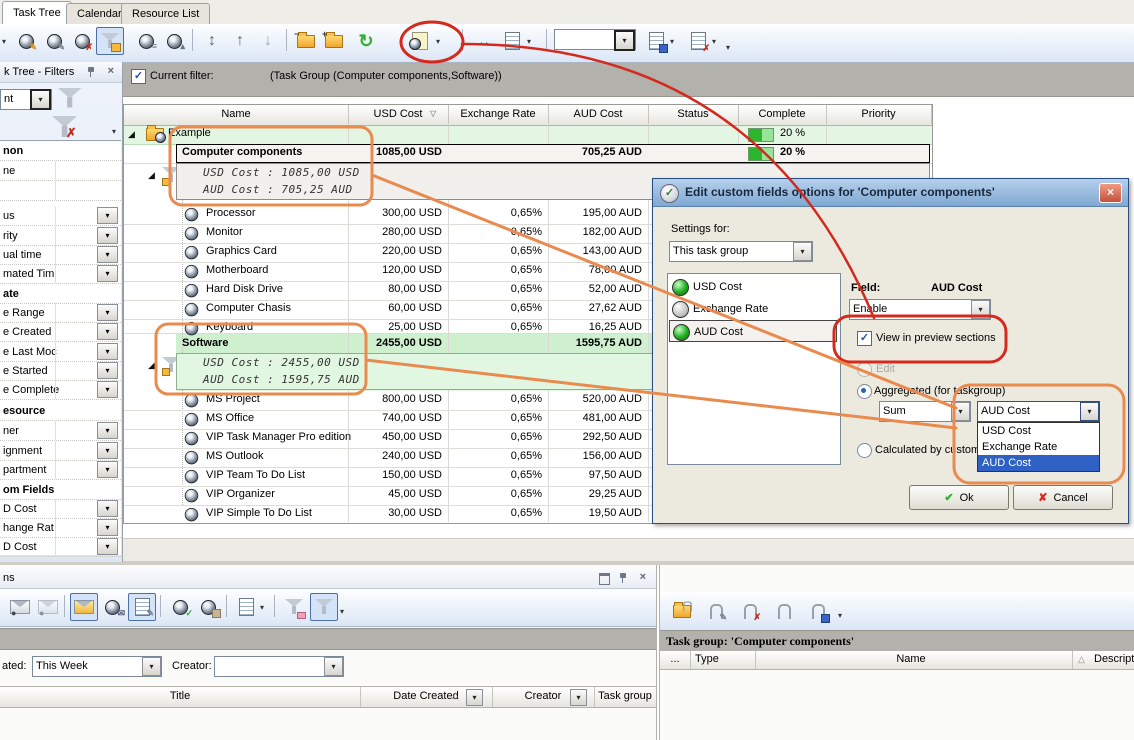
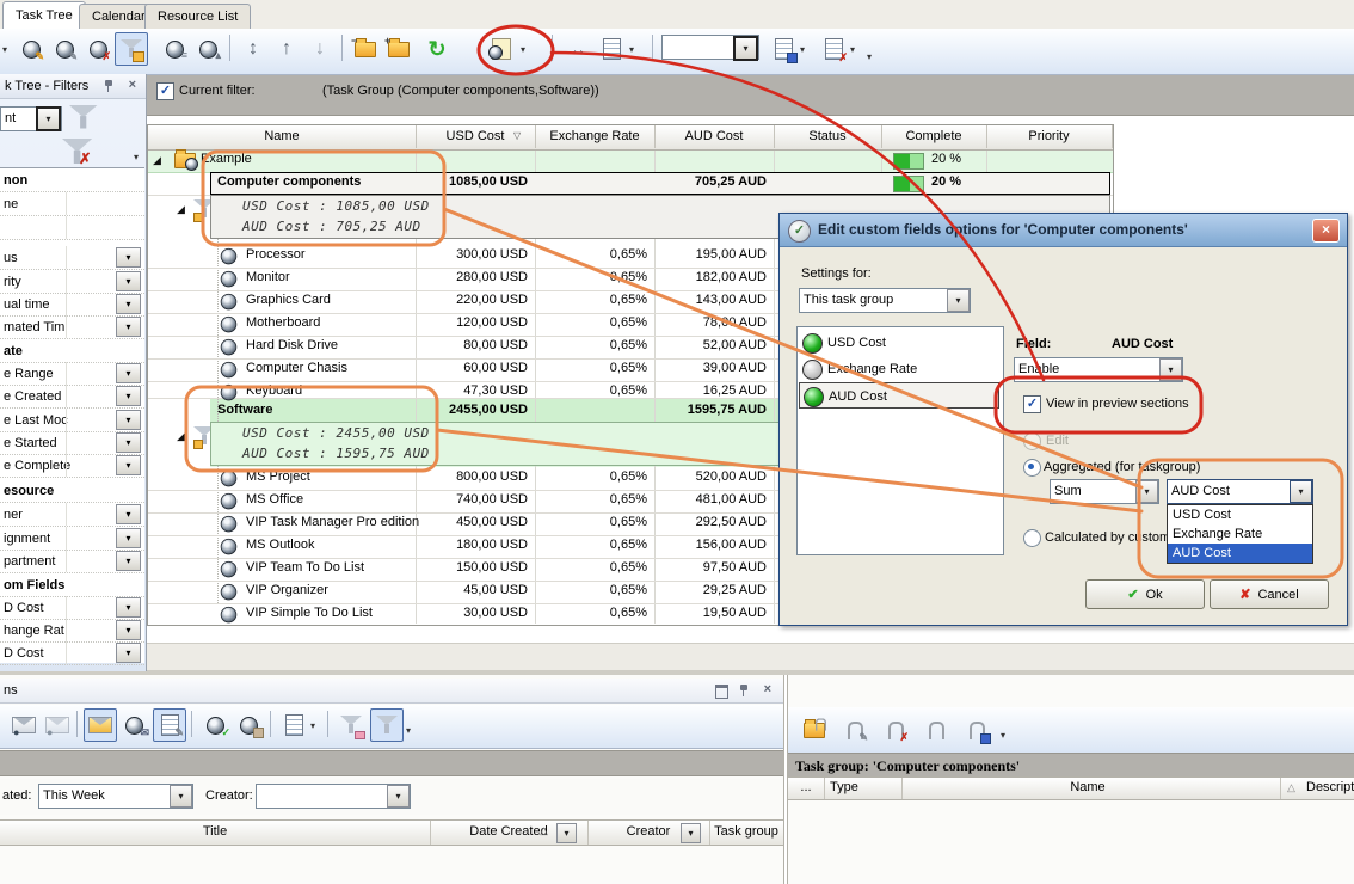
  Task Tree
  Calendar
  Resource List
  ▾
  ✎
  ✎
  ✗
  ≡
  ▴
  ↕
  ↑
  ↓
  −
  +
  ↻
  ▾
  ↔
  ▾
  ▾
  ▾
  ✗
  ▾
  ▾
  k Tree - Filters
  ×
  nt
  ▾
  ✗
  ▾
  non
  ne
  us
  ▾
  rity
  ▾
  ual time
  ▾
  mated Tim
  ▾
  ate
  e Range
  ▾
  e Created
  ▾
  e Last Moc
  ▾
  e Started
  ▾
  e Complete
  ▾
  esource
  ner
  ▾
  ignment
  ▾
  partment
  ▾
  om Fields
  D Cost
  ▾
  hange Rat
  ▾
  D Cost
  ▾
  ✓
  Current filter:
  (Task Group (Computer components,Software))
  Name
  USD Cost
  ▽
  Exchange Rate
  AUD Cost
  Status
  Complete
  Priority
  ◢
  xample
  20 %
  Computer components
  1085,00 USD
  705,25 AUD
  20 %
  ◢
  USD Cost : 1085,00 USD
  AUD Cost : 705,25 AUD
  Processor
  300,00 USD
  0,65%
  195,00 AUD
  Monitor
  280,00 USD
  182,00 AUD
  Graphics Card
  220,00 USD
  0,65%
  143,00 AUD
  Motherboard
  120,00 USD
  0,65%
  78, AUD
  Hard Disk Drive
  80,00 USD
  0,65%
  52,00 AUD
  Computer Chasis
  60,00 USD
  0,65%
- 27,62 AUD
+ 39,00 AUD
  Keyboard
- 25,00 USD
+ 47,30 USD
  0,65%
  16,25 AUD
  Software
  2455,00 USD
  1595,75 AUD
  ◢
  USD Cost : 2455,00 USD
  AUD Cost : 1595,75 AUD
  MS Project
  800,00 USD
  0,65%
  520,00 AUD
  MS Office
  740,00 USD
  0,65%
  481,00 AUD
  VIP Task Manager Pro edition
  450,00 USD
  0,65%
  292,50 AUD
  MS Outlook
- 240,00 USD
+ 180,00 USD
  0,65%
  156,00 AUD
  VIP Team To Do List
  150,00 USD
  0,65%
  97,50 AUD
  VIP Organizer
  45,00 USD
  0,65%
  29,25 AUD
  VIP Simple To Do List
  30,00 USD
  0,65%
  19,50 AUD
  ns
  ×
  ●
  ●
  ✉
  ✎
  ✓
  ▾
  ▾
  ated:
  This Week
  ▾
  Creator:
  ▾
  Title
  Date Created
  △
  ▾
  Creator
  ▾
  Task group
  ✎
  ✗
  ▾
  Task group: 'Computer components'
  ...
  Type
  Name
  △
  Descript
  ✓
  Edit custom fields options for 'Computer components'
  ×
  Settings for:
  This task group
  ▾
  USD Cost
  Exhange Rate
  AUD Cost
  Feld:
  AUD Cost
  Enble
  ▾
  ✓
  View in preview sections
  Edit
  Aggreged (for taskgroup)
  Sum
  ▾
  AUD Cost
  ▾
  Calculated by cstom
  USD Cost
  Exchange Rate
  AUD Cost
  ✔
  Ok
  ✘
  Cancel
